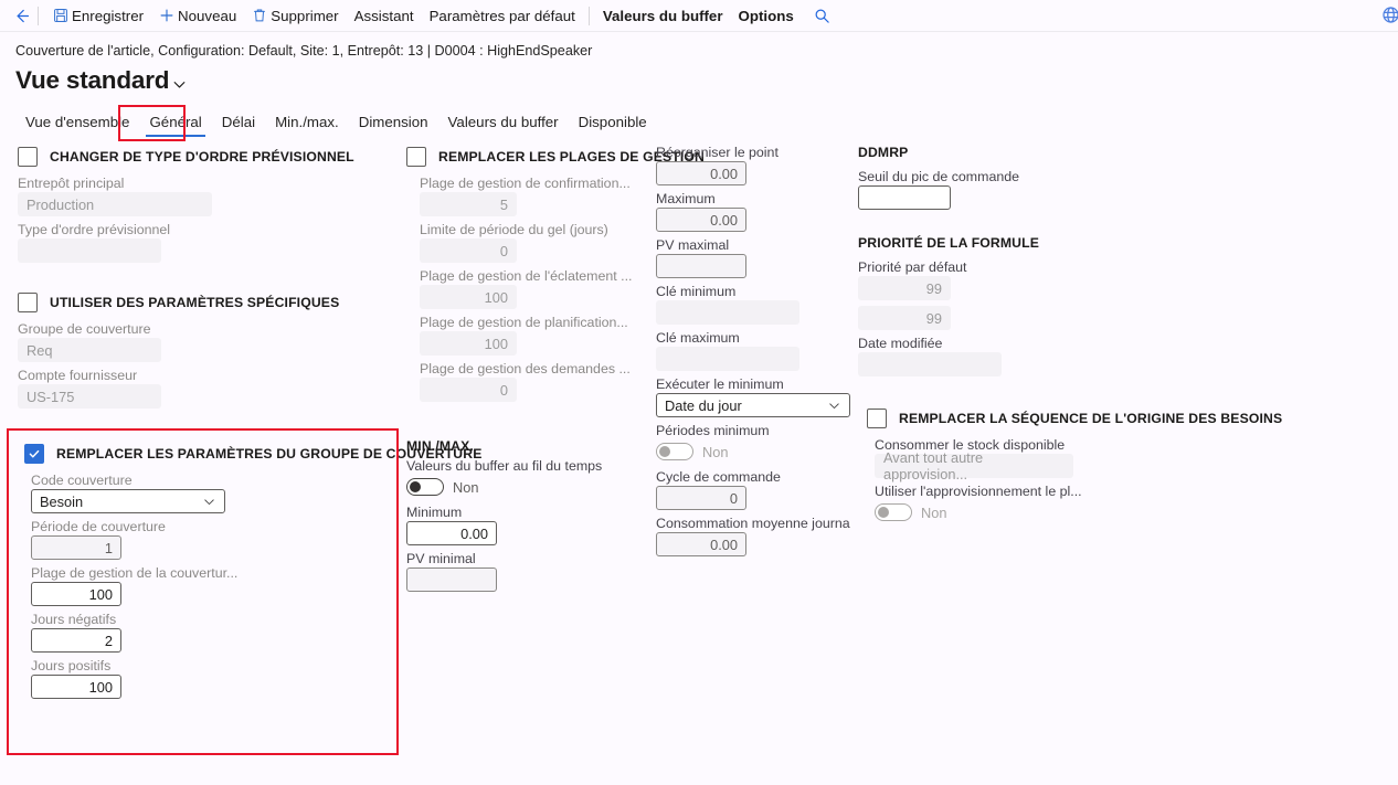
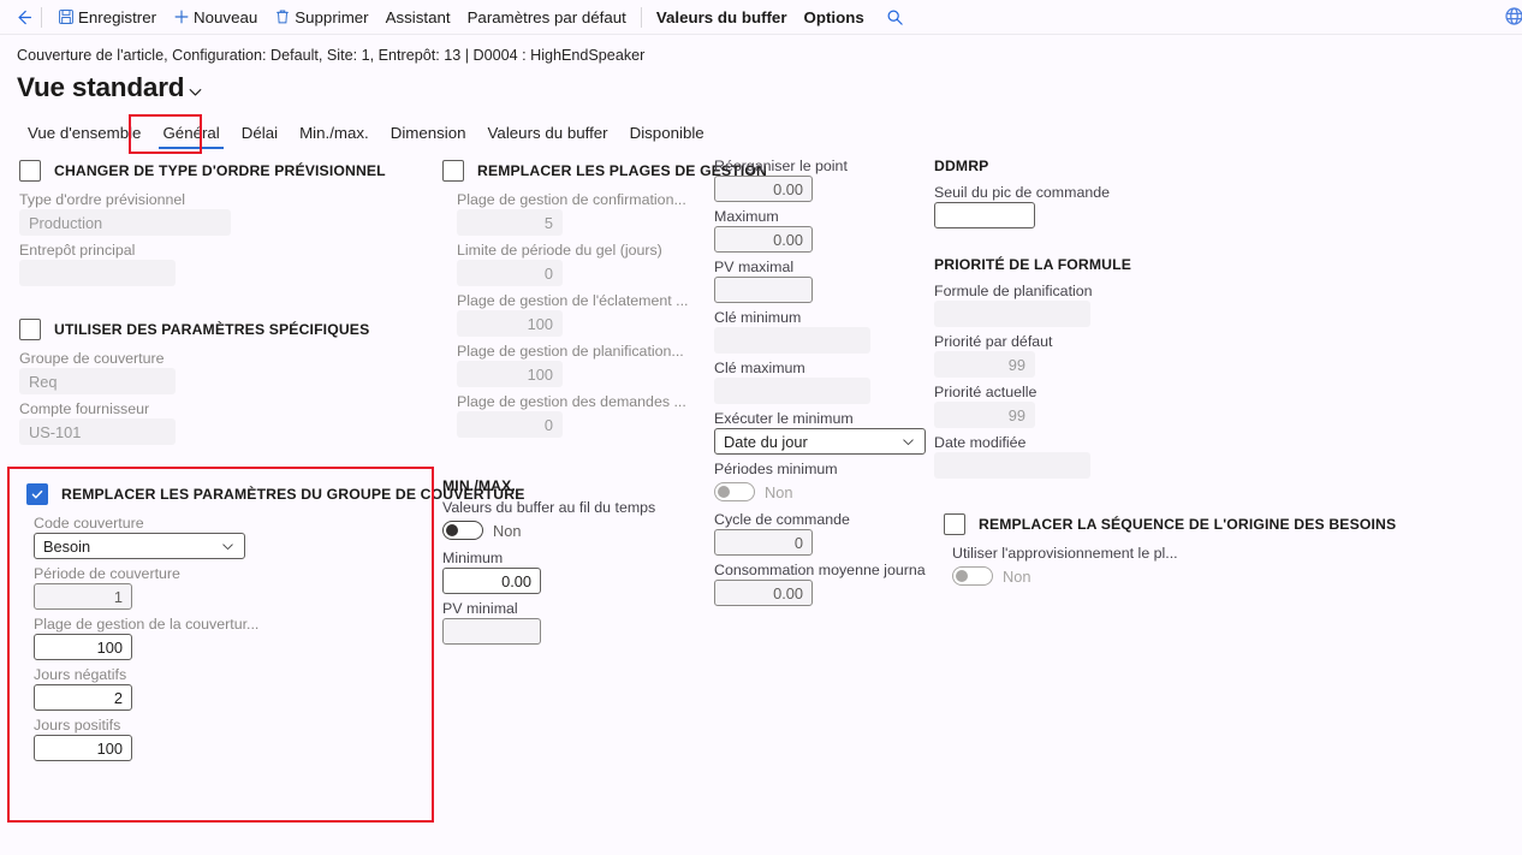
  Enregistrer
  Nouveau
  Supprimer
  Assistant
  Paramètres par défaut
  Valeurs du buffer
  Options
  Couverture de l'article, Configuration: Default, Site: 1, Entrepôt: 13 | D0004 : HighEndSpeaker
  Vue standard
  Vue d'ensemble
  Général
  Délai
  Min./max.
  Dimension
  Valeurs du buffer
  Disponible
  CHANGER DE TYPE D'ORDRE PRÉVISIONNEL
- Entrepôt principal
+ Type d'ordre prévisionnel
  Production
- Type d'ordre prévisionnel
+ Entrepôt principal
  UTILISER DES PARAMÈTRES SPÉCIFIQUES
  Groupe de couverture
  Req
  Compte fournisseur
- US-175
+ US-101
  REMPLACER LES PARAMÈTRES DU GROUPE DE COUVERTURE
  Code couverture
  Besoin
  Période de couverture
  1
  Plage de gestion de la couvertur...
  100
  Jours négatifs
  2
  Jours positifs
  100
  REMPLACER LES PLAGES DE GESTION
  Plage de gestion de confirmation...
  5
  Limite de période du gel (jours)
  0
  Plage de gestion de l'éclatement ...
  100
  Plage de gestion de planification...
  100
  Plage de gestion des demandes ...
  0
  MIN./MAX.
  Valeurs du buffer au fil du temps
  Non
  Minimum
  0.00
  PV minimal
  Réorganiser le point
  0.00
  Maximum
  0.00
  PV maximal
  Clé minimum
  Clé maximum
  Exécuter le minimum
  Date du jour
  Périodes minimum
  Non
  Cycle de commande
  0
  Consommation moyenne journa
  0.00
  DDMRP
  Seuil du pic de commande
  PRIORITÉ DE LA FORMULE
+ Formule de planification
  Priorité par défaut
  99
+ Priorité actuelle
  99
  Date modifiée
  REMPLACER LA SÉQUENCE DE L'ORIGINE DES BESOINS
- Consommer le stock disponible
- Avant tout autre approvision...
  Utiliser l'approvisionnement le pl...
  Non
